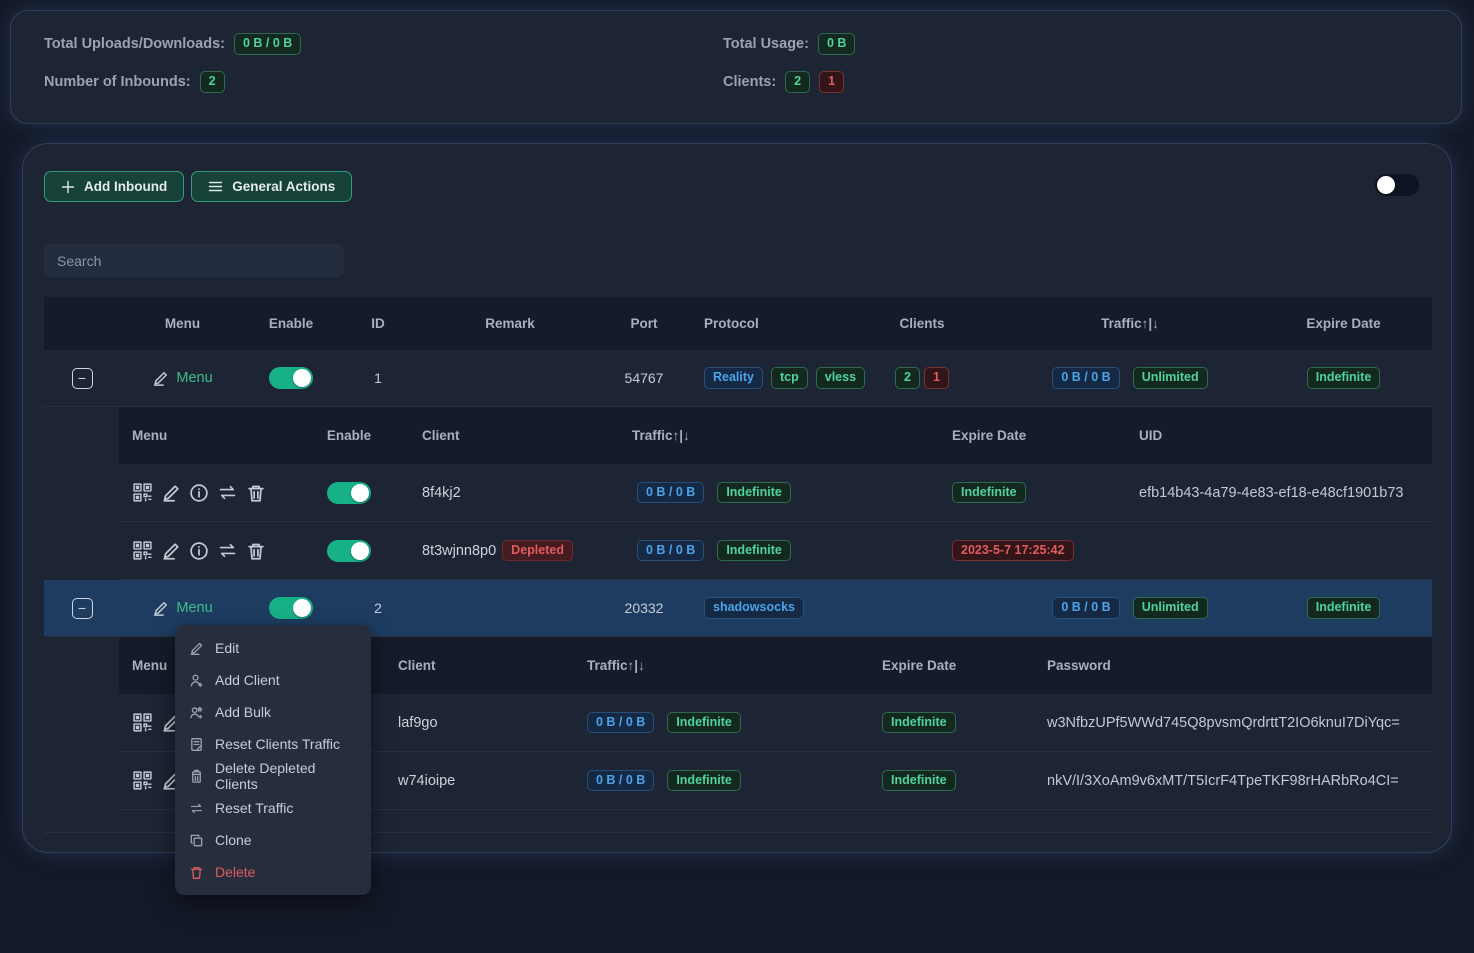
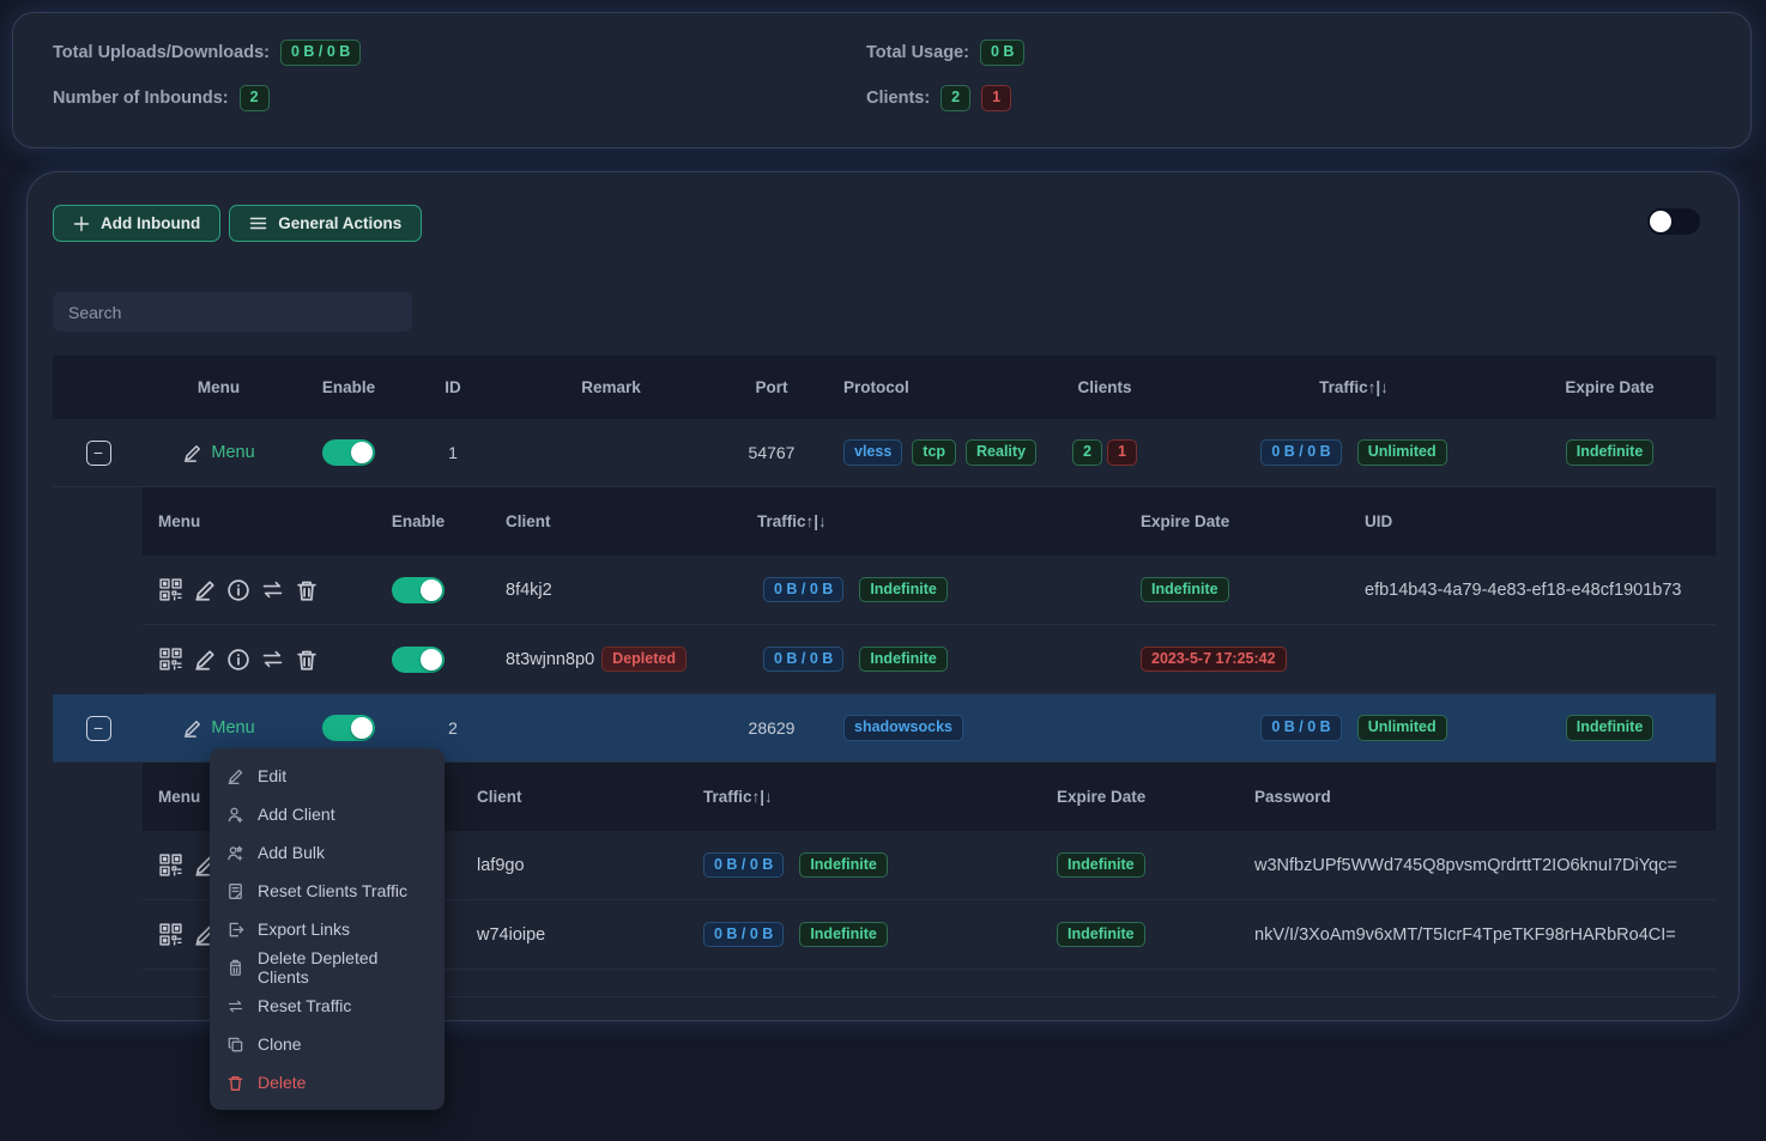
  Total Uploads/Downloads:
  0 B / 0 B
  Total Usage:
  0 B
  Number of Inbounds:
  2
  Clients:
  2
  1
  Add Inbound
  General Actions
  Search
  Menu
  Enable
  ID
  Remark
  Port
  Protocol
  Clients
  Traffic↑|↓
  Expire Date
  Menu
  1
  54767
- Reality
+ vless
  tcp
- vless
+ Reality
  2
  1
  0 B / 0 B
  Unlimited
  Indefinite
  Menu
  Enable
  Client
  Traffic↑|↓
  Expire Date
  UID
  8f4kj2
  0 B / 0 B
  Indefinite
  Indefinite
  efb14b43-4a79-4e83-ef18-e48cf1901b73
  8t3wjnn8p0
  Depleted
  0 B / 0 B
  Indefinite
  2023-5-7 17:25:42
  Menu
  2
- 20332
+ 28629
  shadowsocks
  0 B / 0 B
  Unlimited
  Indefinite
  Menu
  Client
  Traffic↑|↓
  Expire Date
  Password
  laf9go
  0 B / 0 B
  Indefinite
  Indefinite
  w3NfbzUPf5WWd745Q8pvsmQrdrttT2IO6knuI7DiYqc=
  w74ioipe
  0 B / 0 B
  Indefinite
  Indefinite
  nkV/I/3XoAm9v6xMT/T5IcrF4TpeTKF98rHARbRo4CI=
  Edit
  Add Client
  Add Bulk
  Reset Clients Traffic
+ Export Links
  Delete Depleted Clients
  Reset Traffic
  Clone
  Delete
